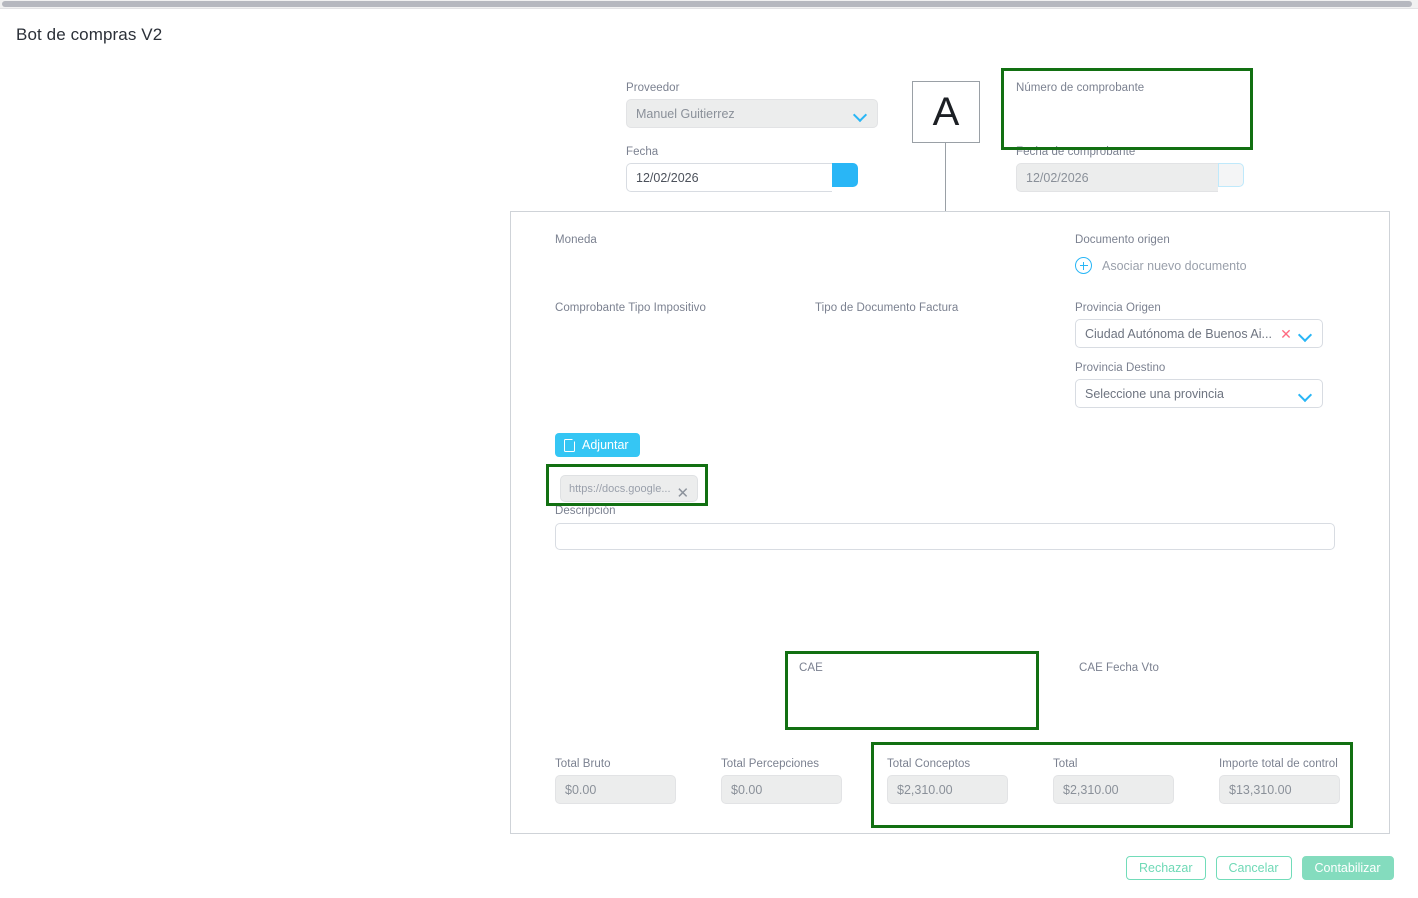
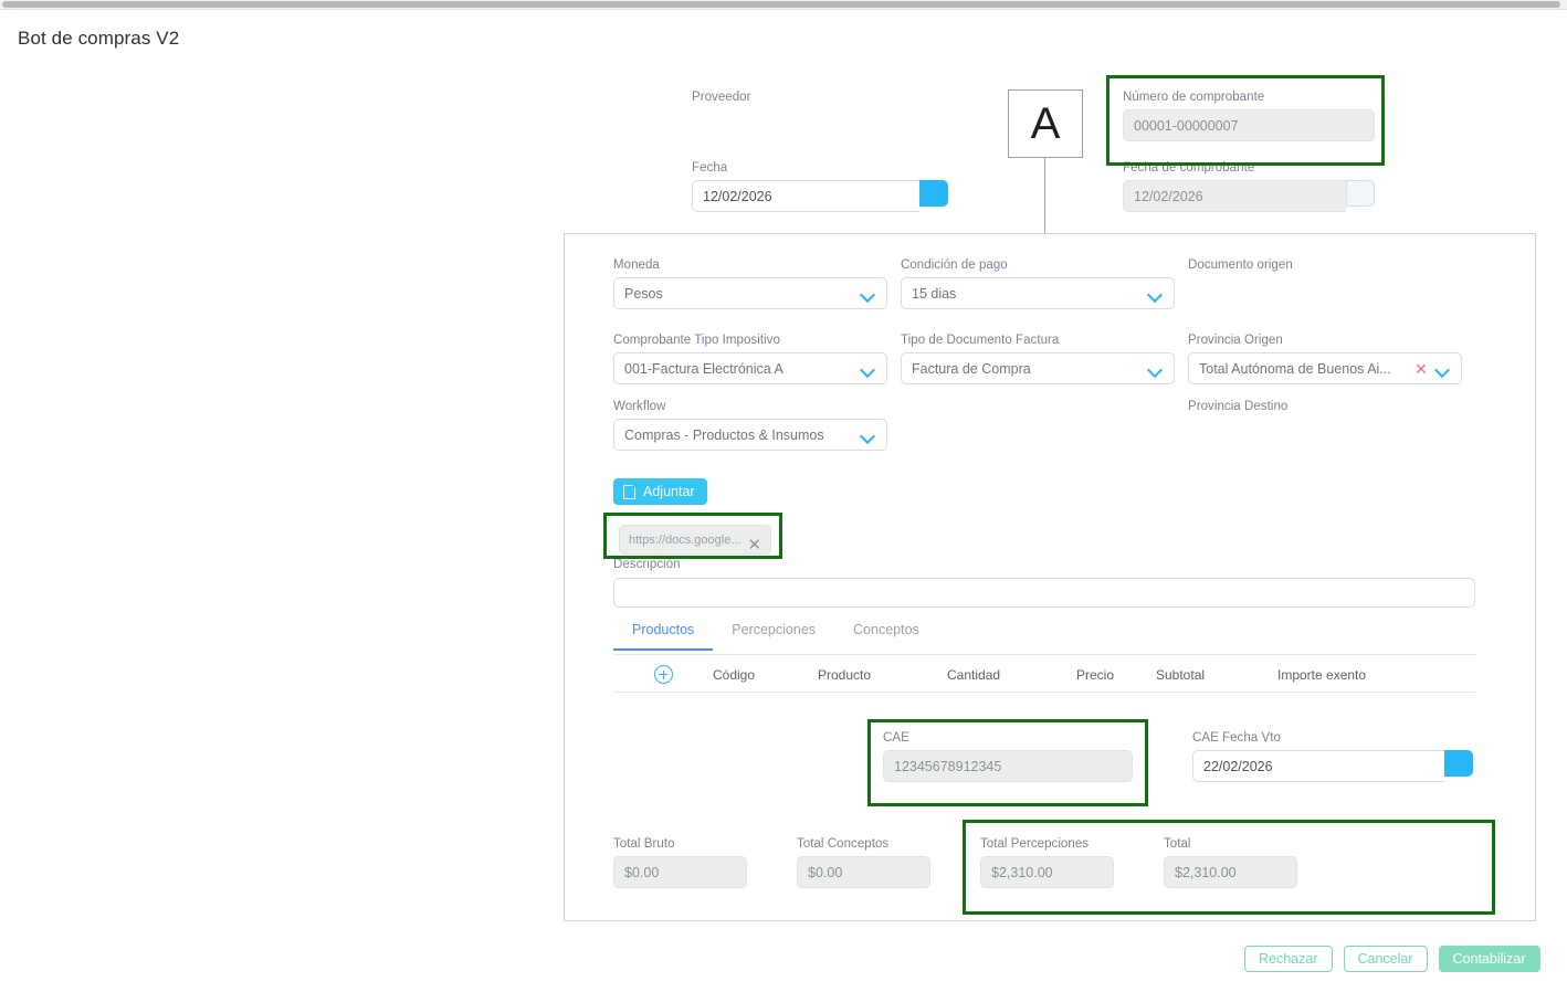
  Bot de compras V2
  Proveedor
- Manuel Guitierrez
  Fecha
  12/02/2026
  A
  Número de comprobante
+ 00001-00000007
  Fecha de comprobante
  12/02/2026
  Moneda
+ Pesos
+ Condición de pago
+ 15 dias
  Documento origen
- Asociar nuevo documento
  Comprobante Tipo Impositivo
+ 001-Factura Electrónica A
  Tipo de Documento Factura
+ Factura de Compra
  Provincia Origen
- Ciudad Autónoma de Buenos Ai...
+ Total Autónoma de Buenos Ai...
  ✕
+ Workflow
+ Compras - Productos & Insumos
  Provincia Destino
- Seleccione una provincia
  Adjuntar
  https://docs.google...
  ✕
  Descripción
+ Productos
+ Percepciones
+ Conceptos
+ Código
+ Producto
+ Cantidad
+ Precio
+ Subtotal
+ Importe exento
  CAE
+ 12345678912345
  CAE Fecha Vto
+ 22/02/2026
  Total Bruto
  $0.00
- Total Percepciones
+ Total Conceptos
  $0.00
- Total Conceptos
+ Total Percepciones
  $2,310.00
  Total
  $2,310.00
- Importe total de control
- $13,310.00
  Rechazar
  Cancelar
  Contabilizar
